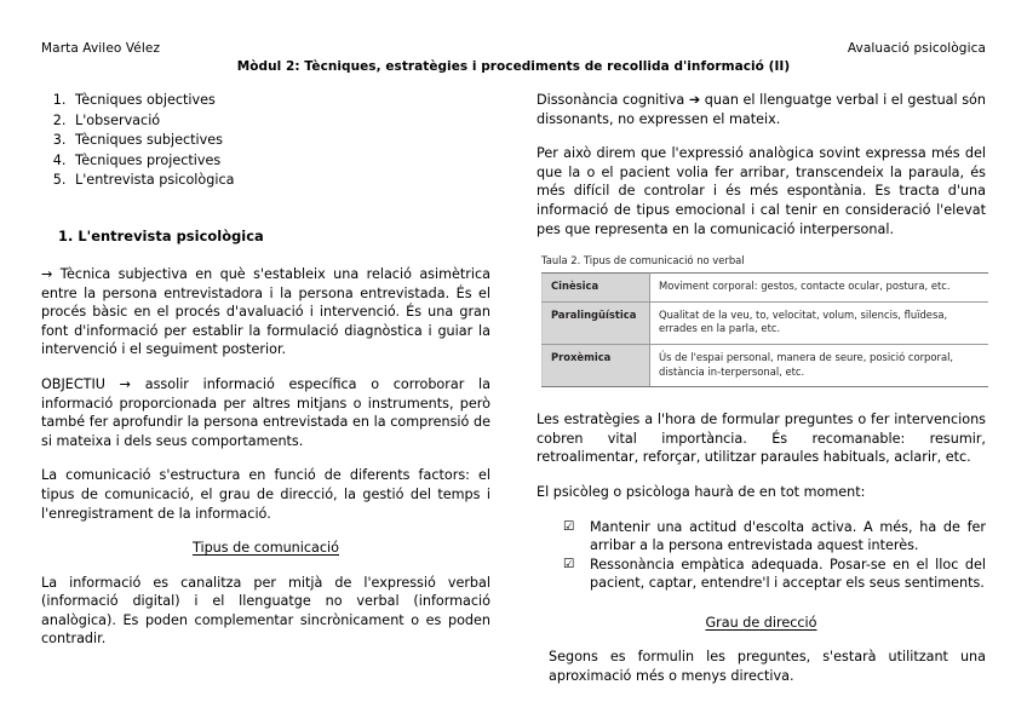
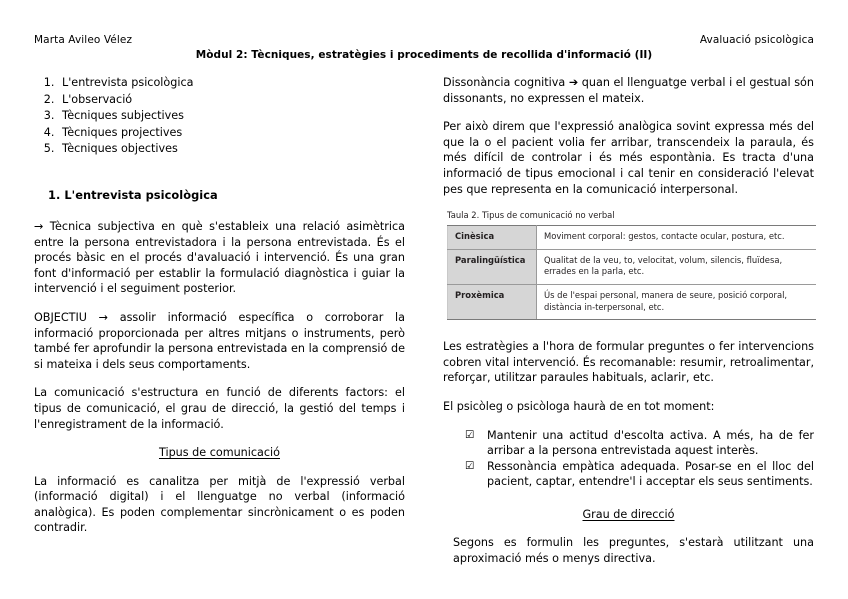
  Marta Avileo Vélez
  Avaluació psicològica
  Mòdul 2: Tècniques, estratègies i procediments de recollida d'informació (II)
- Tècniques objectives
+ L'entrevista psicològica
  L'observació
  Tècniques subjectives
  Tècniques projectives
- L'entrevista psicològica
+ Tècniques objectives
  1. L'entrevista psicològica
  → Tècnica subjectiva en què s'estableix una relació asimètrica entre la persona entrevistadora i la persona entrevistada. És el procés bàsic en el procés d'avaluació i intervenció. És una gran font d'informació per establir la formulació diagnòstica i guiar la intervenció i el seguiment posterior.
  OBJECTIU → assolir informació específica o corroborar la informació proporcionada per altres mitjans o instruments, però també fer aprofundir la persona entrevistada en la comprensió de si mateixa i dels seus comportaments.
  La comunicació s'estructura en funció de diferents factors: el tipus de comunicació, el grau de direcció, la gestió del temps i l'enregistrament de la informació.
  Tipus de comunicació
  La informació es canalitza per mitjà de l'expressió verbal (informació digital) i el llenguatge no verbal (informació analògica). Es poden complementar sincrònicament o es poden contradir.
  Dissonància cognitiva ➔ quan el llenguatge verbal i el gestual són dissonants, no expressen el mateix.
  Per això direm que l'expressió analògica sovint expressa més del que la o el pacient volia fer arribar, transcendeix la paraula, és més difícil de controlar i és més espontània. Es tracta d'una informació de tipus emocional i cal tenir en consideració l'elevat pes que representa en la comunicació interpersonal.
  Taula 2. Tipus de comunicació no verbal
  Cinèsica	Moviment corporal: gestos, contacte ocular, postura, etc.
  Paralingüística	Qualitat de la veu, to, velocitat, volum, silencis, fluïdesa, errades en la parla, etc.
  Proxèmica	Ús de l'espai personal, manera de seure, posició corporal, distància in-terpersonal, etc.
- Les estratègies a l'hora de formular preguntes o fer intervencions cobren vital importància. És recomanable: resumir, retroalimentar, reforçar, utilitzar paraules habituals, aclarir, etc.
+ Les estratègies a l'hora de formular preguntes o fer intervencions cobren vital intervenció. És recomanable: resumir, retroalimentar, reforçar, utilitzar paraules habituals, aclarir, etc.
  El psicòleg o psicòloga haurà de en tot moment:
  ☑
  Mantenir una actitud d'escolta activa. A més, ha de fer arribar a la persona entrevistada aquest interès.
  ☑
  Ressonància empàtica adequada. Posar-se en el lloc del pacient, captar, entendre'l i acceptar els seus sentiments.
  Grau de direcció
  Segons es formulin les preguntes, s'estarà utilitzant una aproximació més o menys directiva.
